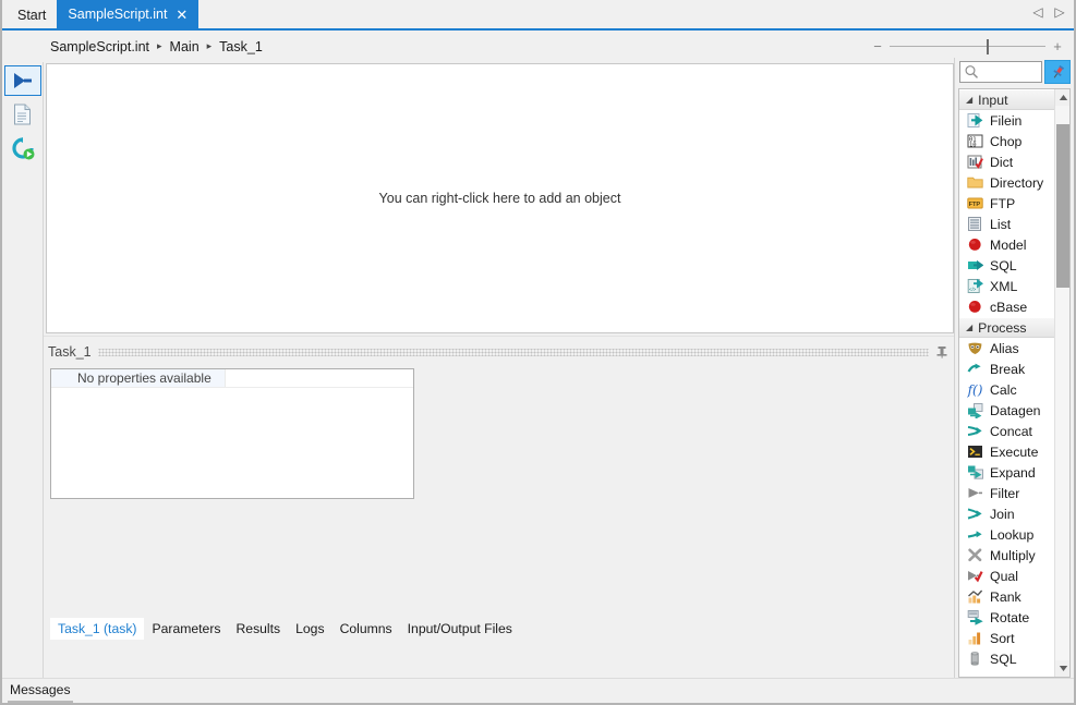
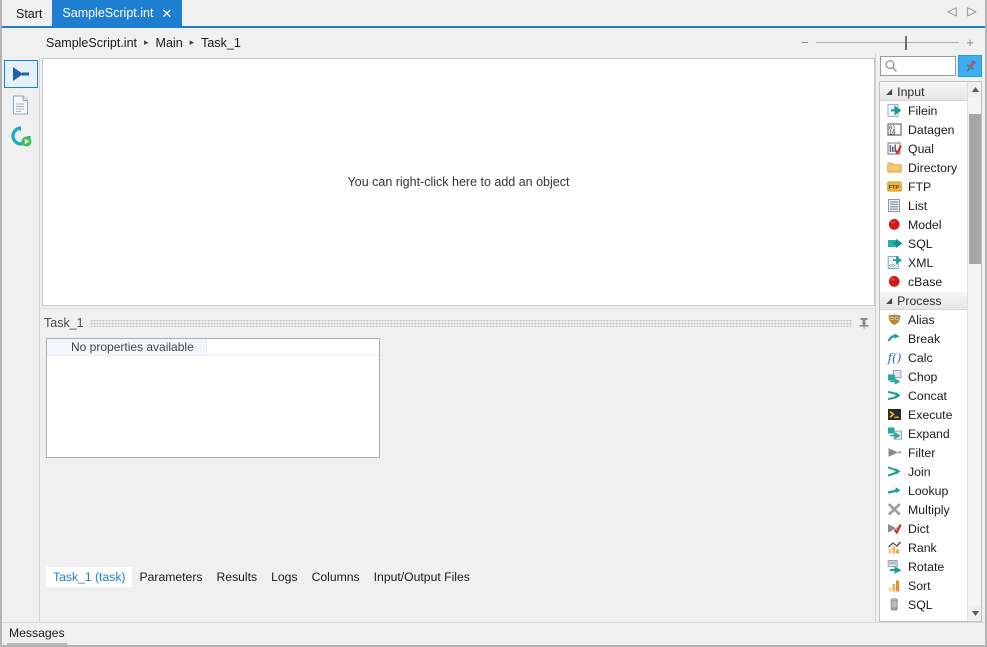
  Start
  SampleScript.int
  ✕
  ◁
  ▷
  SampleScript.int
  ▸
  Main
  ▸
  Task_1
  −
  +
  You can right-click here to add an object
  Task_1
  No properties available
  Task_1 (task)
  Parameters
  Results
  Logs
  Columns
  Input/Output Files
  ◢
  Input
  Filein
- Chop
+ Datagen
- Dict
+ Qual
  Directory
  FTP
  List
  Model
  SQL
  XML
  cBase
  ◢
  Process
  Alias
  Break
  f()
  Calc
- Datagen
+ Chop
  Concat
  Execute
  Expand
  Filter
  Join
  Lookup
  Multiply
- Qual
+ Dict
  Rank
  Rotate
  Sort
  SQL
  Messages
